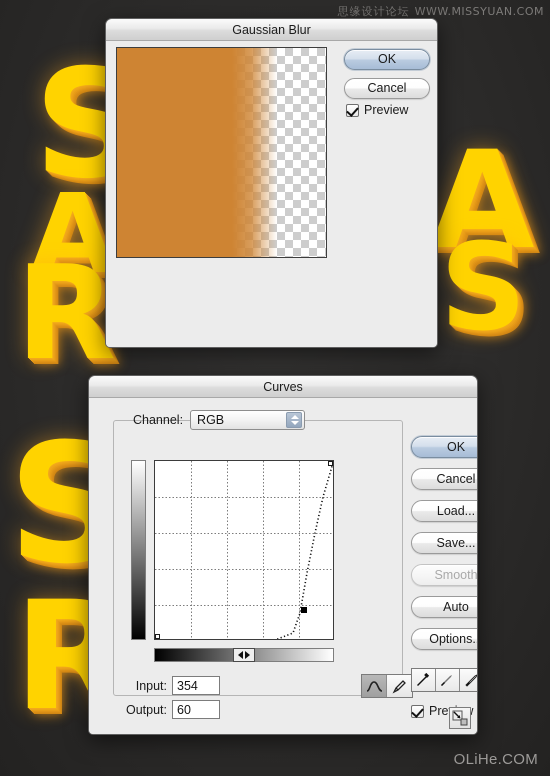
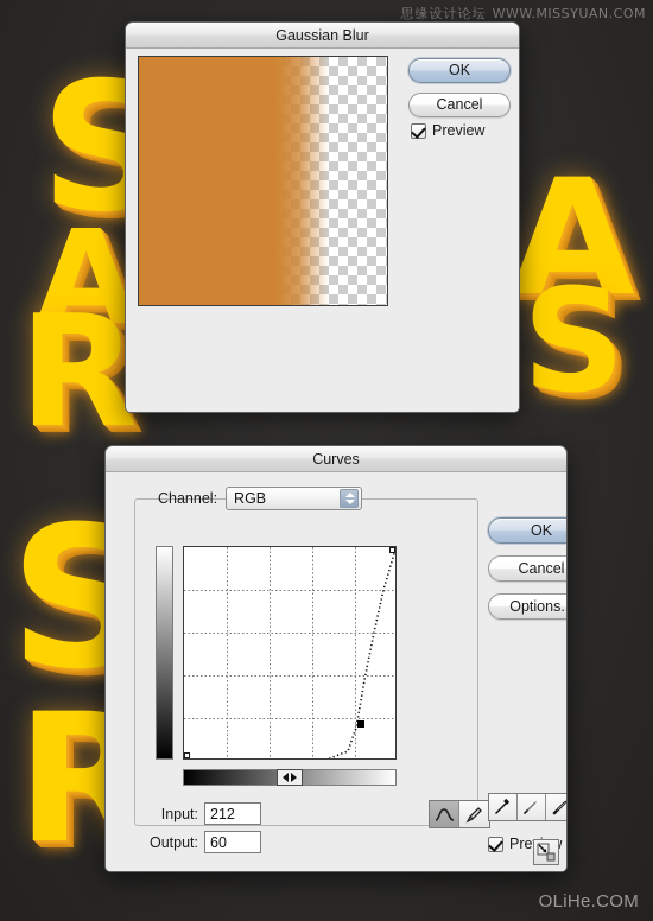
  S
  A
  R
  A
  S
  S
  R
  思缘设计论坛 WWW.MISSYUAN.COM
  OLiHe.COM
  Gaussian Blur
  OK
  Cancel
  Preview
  Curves
  Channel:
  RGB
  Input:
- 354
+ 212
  Output:
  60
  OK
  Cancel
- Load...
- Save...
- Smooth
- Auto
  Options.
